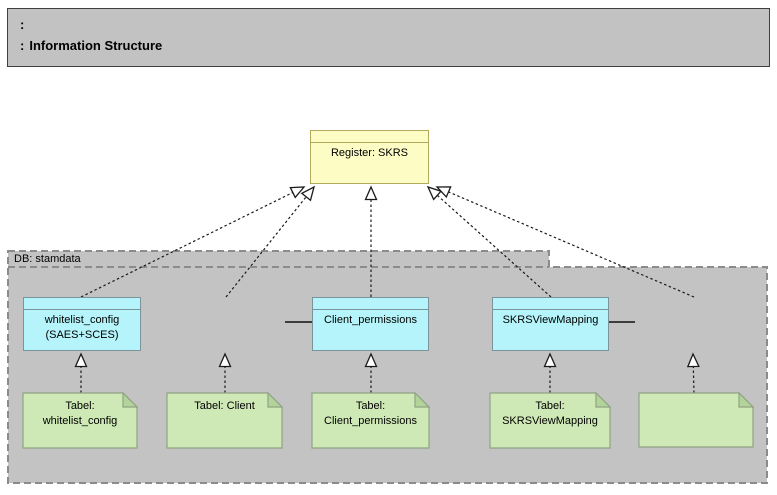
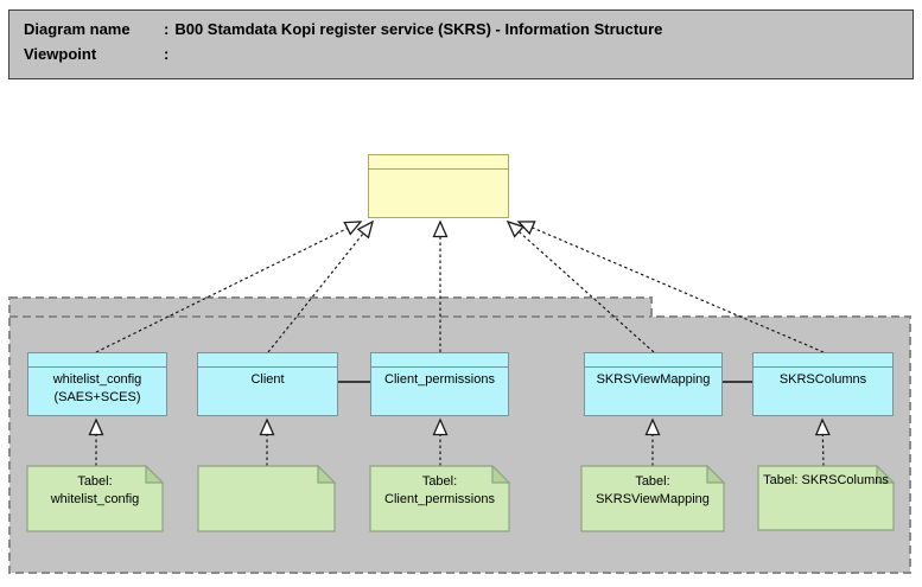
+ Diagram name
  :
+ B00 Stamdata Kopi register service (SKRS) - Information Structure
+ Viewpoint
  :
- Information Structure
- Register: SKRS
- DB: stamdata
  whitelist_config
  (SAES+SCES)
+ Client
  Client_permissions
  SKRSViewMapping
+ SKRSColumns
  Tabel:
  whitelist_config
- Tabel: Client
  Tabel:
  Client_permissions
  Tabel:
  SKRSViewMapping
+ Tabel: SKRSColumns
